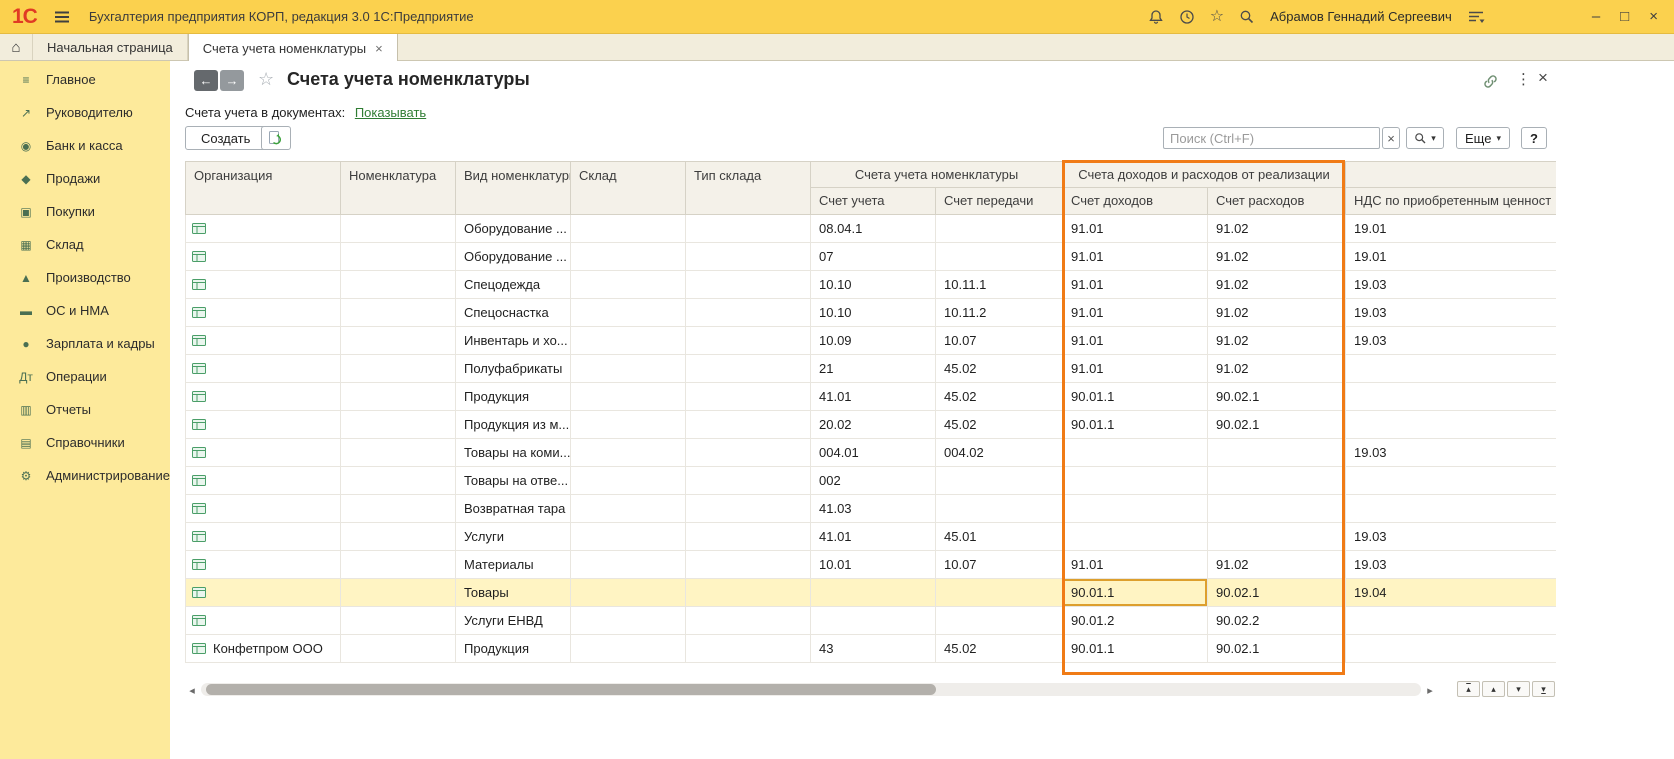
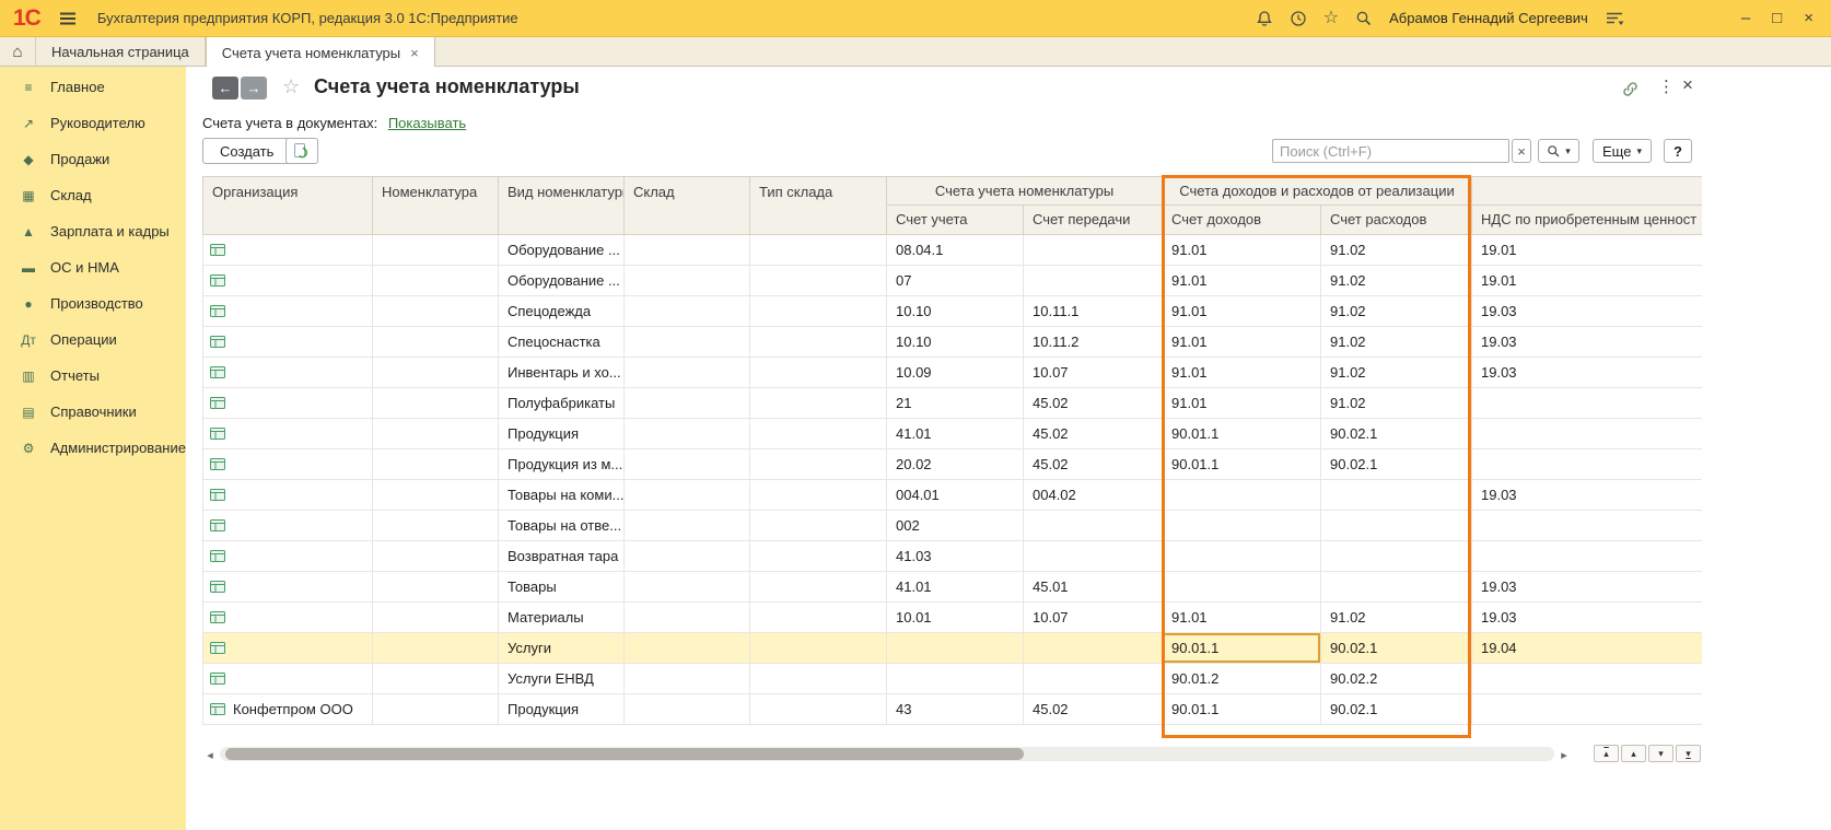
  1С
  Бухгалтерия предприятия КОРП, редакция 3.0 1С:Предприятие
  ☆
  Абрамов Геннадий Сергеевич
  –
  □
  ×
  ⌂
  Начальная страница
  Счета учета номенклатуры
  ×
  ≡
  Главное
  ↗
  Руководителю
- ◉
- Банк и касса
  ◆
  Продажи
- ▣
- Покупки
  ▦
  Склад
  ▲
- Производство
+ Зарплата и кадры
  ▬
  ОС и НМА
  ●
- Зарплата и кадры
+ Производство
  Дт
  Операции
  ▥
  Отчеты
  ▤
  Справочники
  ⚙
  Администрирование
  ←
  →
  ☆
  Счета учета номенклатуры
  ⋮
  ×
  Счета учета в документах: Показывать
  Создать
  Поиск (Ctrl+F)
  ×
  ▾
  Еще
  ▾
  ?
  Организация	Номенклатура	Вид номенклатур	Склад	Тип склада	Счета учета номенклатуры	Счета доходов и расходов от реализации
  Счет учета	Счет передачи	Счет доходов	Счет расходов	НДС по приобретенным ценност
  		Оборудование ...			08.04.1		91.01	91.02	19.01
  		Оборудование ...			07		91.01	91.02	19.01
  		Спецодежда			10.10	10.11.1	91.01	91.02	19.03
  		Спецоснастка			10.10	10.11.2	91.01	91.02	19.03
  		Инвентарь и хо...			10.09	10.07	91.01	91.02	19.03
  		Полуфабрикаты			21	45.02	91.01	91.02
  		Продукция			41.01	45.02	90.01.1	90.02.1
  		Продукция из м...			20.02	45.02	90.01.1	90.02.1
  		Товары на коми...			004.01	004.02			19.03
  		Товары на отве...			002
  		Возвратная тара			41.03
- 		Услуги			41.01	45.01			19.03
+ 		Товары			41.01	45.01			19.03
  		Материалы			10.01	10.07	91.01	91.02	19.03
- 		Товары					90.01.1	90.02.1	19.04
+ 		Услуги					90.01.1	90.02.1	19.04
  		Услуги ЕНВД					90.01.2	90.02.2
  Конфетпром ООО		Продукция			43	45.02	90.01.1	90.02.1
  ◂
  ▸
  ▴
  ▴
  ▾
  ▾
